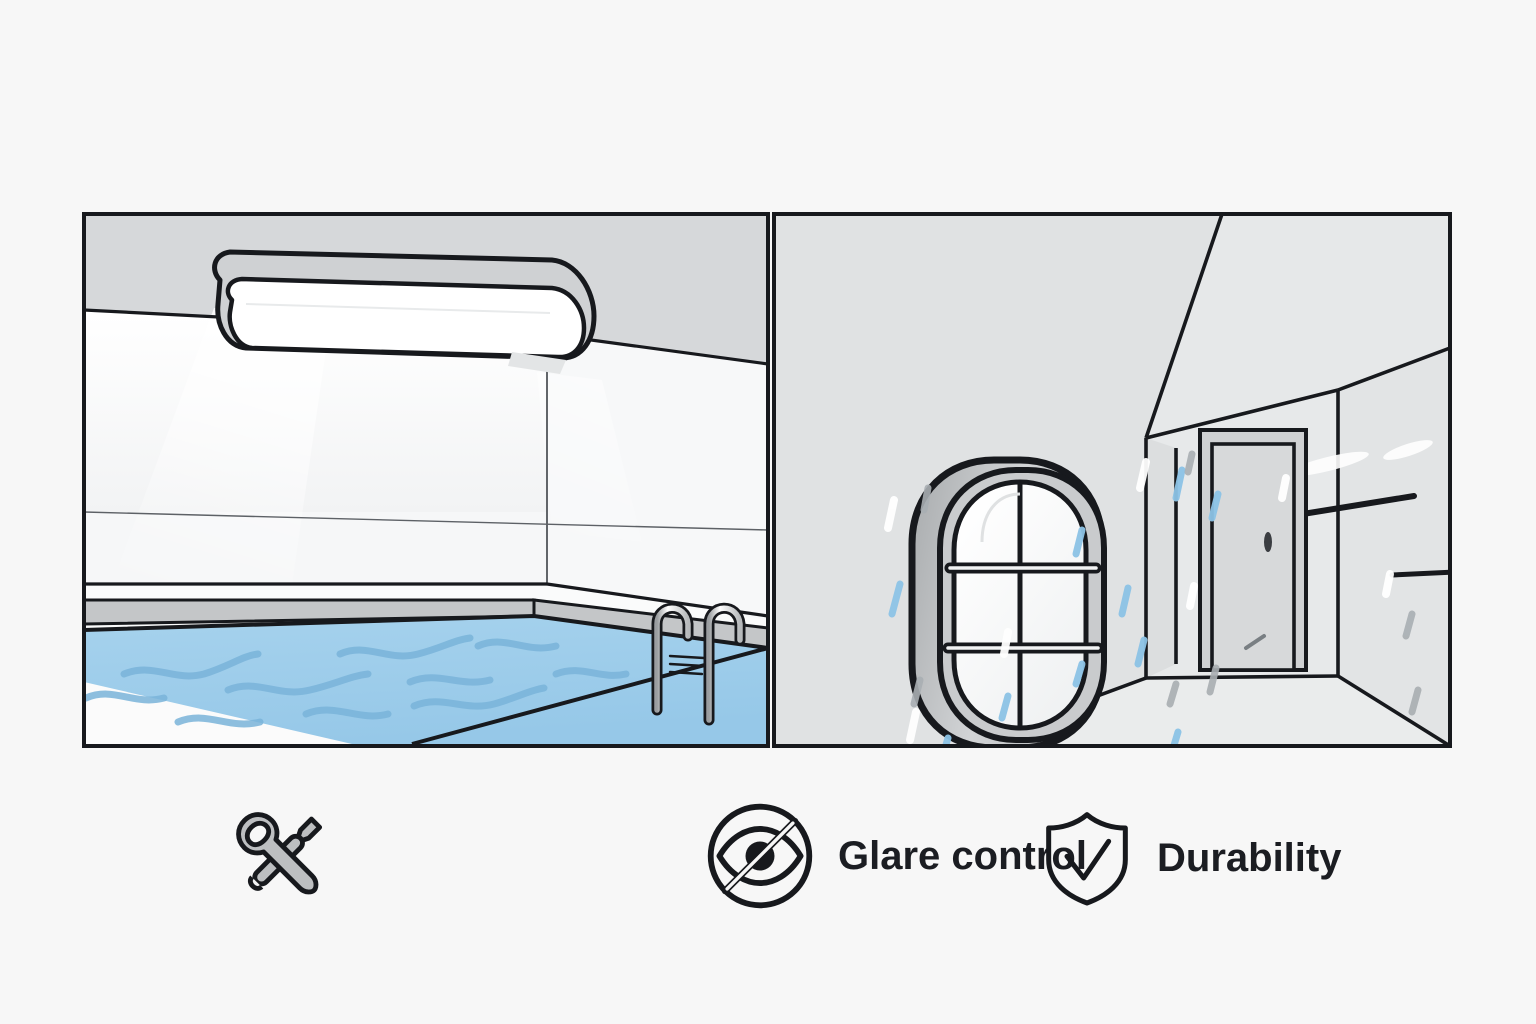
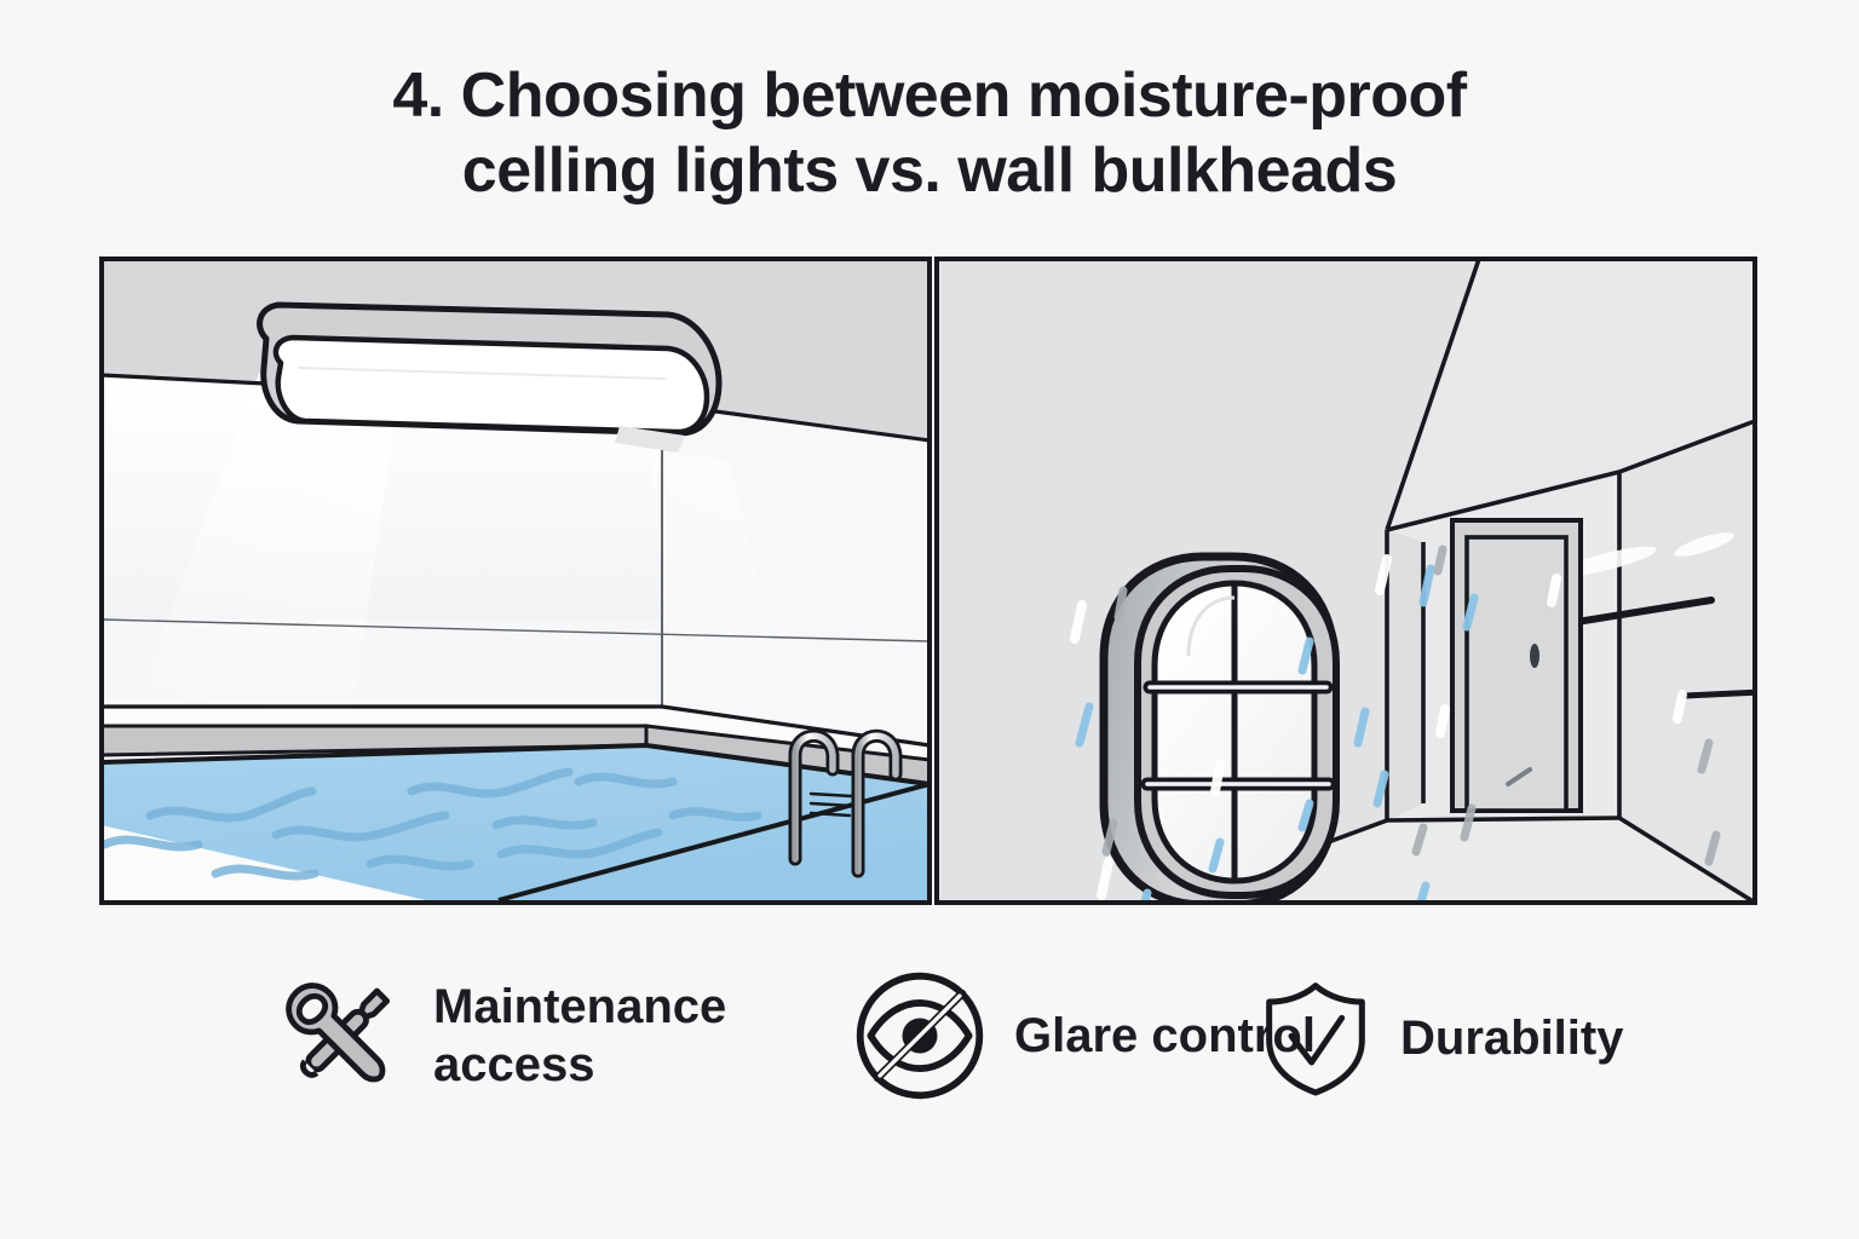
+ 4. Choosing between moisture-proof
+ celling lights vs. wall bulkheads
+ Maintenance access
  Glare control
  Durability
